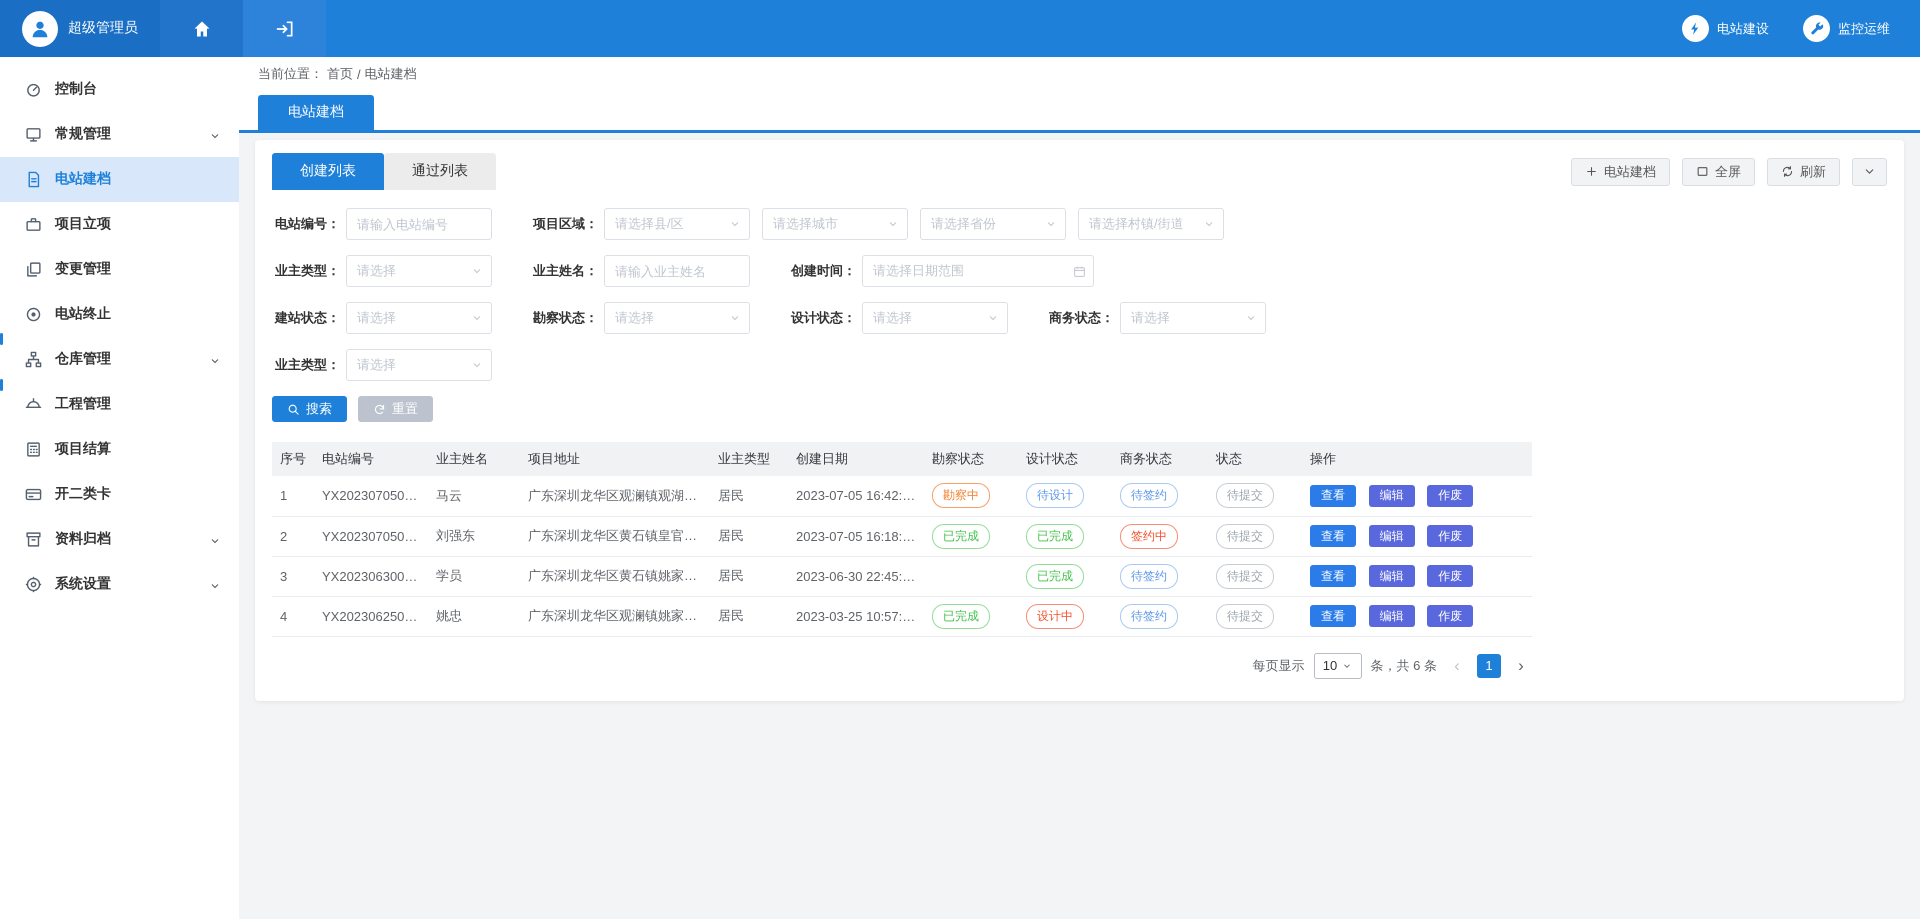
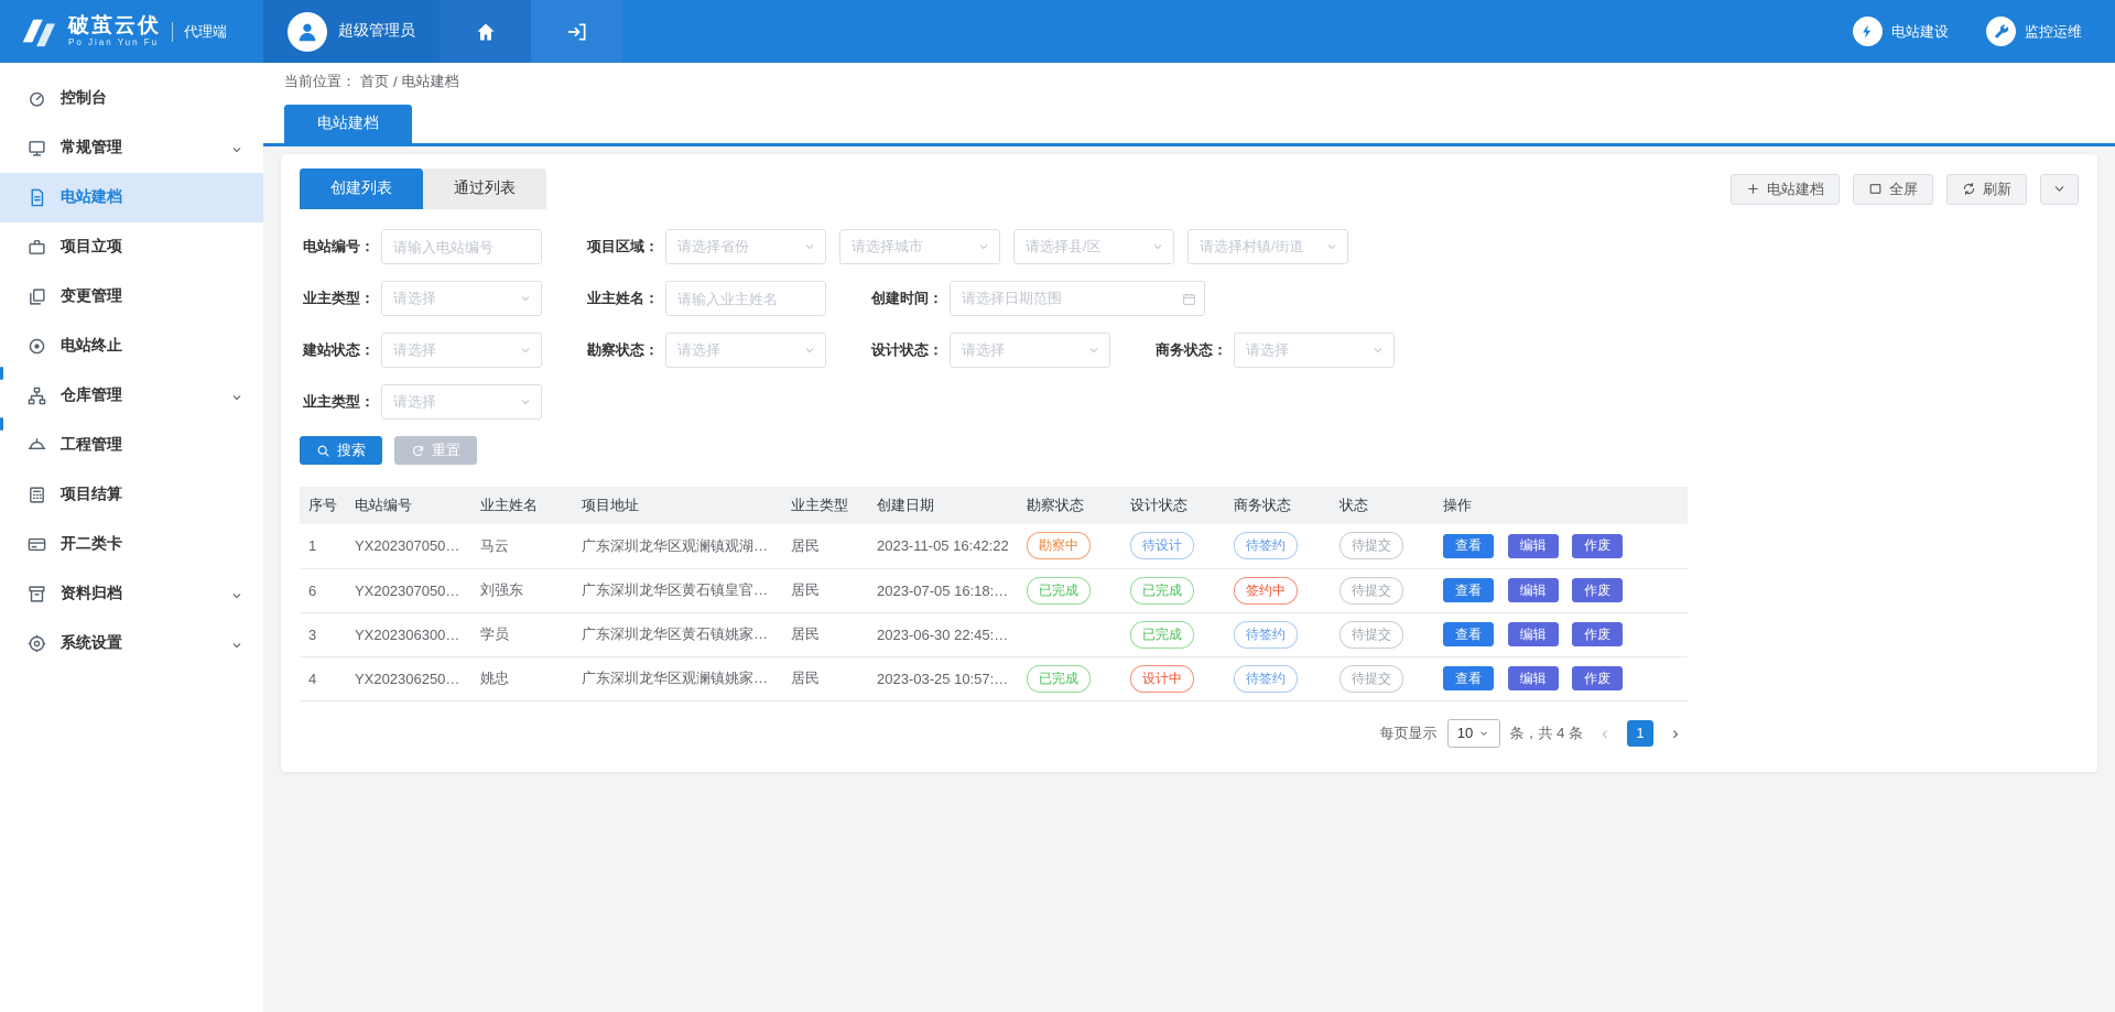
+ 破茧云伏
+ Po Jian Yun Fu
+ 代理端
  超级管理员
  电站建设
  监控运维
  控制台
  常规管理
  电站建档
  项目立项
  变更管理
  电站终止
  仓库管理
  工程管理
  项目结算
  开二类卡
  资料归档
  系统设置
  当前位置：
  首页
  /
  电站建档
  电站建档
  创建列表
  通过列表
  电站建档
  全屏
  刷新
  电站编号：
  请输入电站编号
  项目区域：
- 请选择县/区
+ 请选择省份
  请选择城市
- 请选择省份
+ 请选择县/区
  请选择村镇/街道
  业主类型：
  请选择
  业主姓名：
  请输入业主姓名
  创建时间：
  请选择日期范围
  建站状态：
  请选择
  勘察状态：
  请选择
  设计状态：
  请选择
  商务状态：
  请选择
  业主类型：
  请选择
  搜索
  重置
  序号	电站编号	业主姓名	项目地址	业主类型	创建日期	勘察状态	设计状态	商务状态	状态	操作
- 1	YX202307050001	马云	广东深圳龙华区观澜镇观湖路...	居民	2023-07-05 16:42:22	勘察中	待设计	待签约	待提交	查看 编辑 作废
+ 1	YX202307050001	马云	广东深圳龙华区观澜镇观湖路...	居民	2023-11-05 16:42:22	勘察中	待设计	待签约	待提交	查看 编辑 作废
- 2	YX202307050001	刘强东	广东深圳龙华区黄石镇皇官大...	居民	2023-07-05 16:18:50	已完成	已完成	签约中	待提交	查看 编辑 作废
+ 6	YX202307050001	刘强东	广东深圳龙华区黄石镇皇官大...	居民	2023-07-05 16:18:50	已完成	已完成	签约中	待提交	查看 编辑 作废
  3	YX202306300000	学员	广东深圳龙华区黄石镇姚家庄...	居民	2023-06-30 22:45:57		已完成	待签约	待提交	查看 编辑 作废
  4	YX202306250000	姚忠	广东深圳龙华区观澜镇姚家庄...	居民	2023-03-25 10:57:04	已完成	设计中	待签约	待提交	查看 编辑 作废
  每页显示
  10
- 条，共 6 条
+ 条，共 4 条
  ‹
  1
  ›
